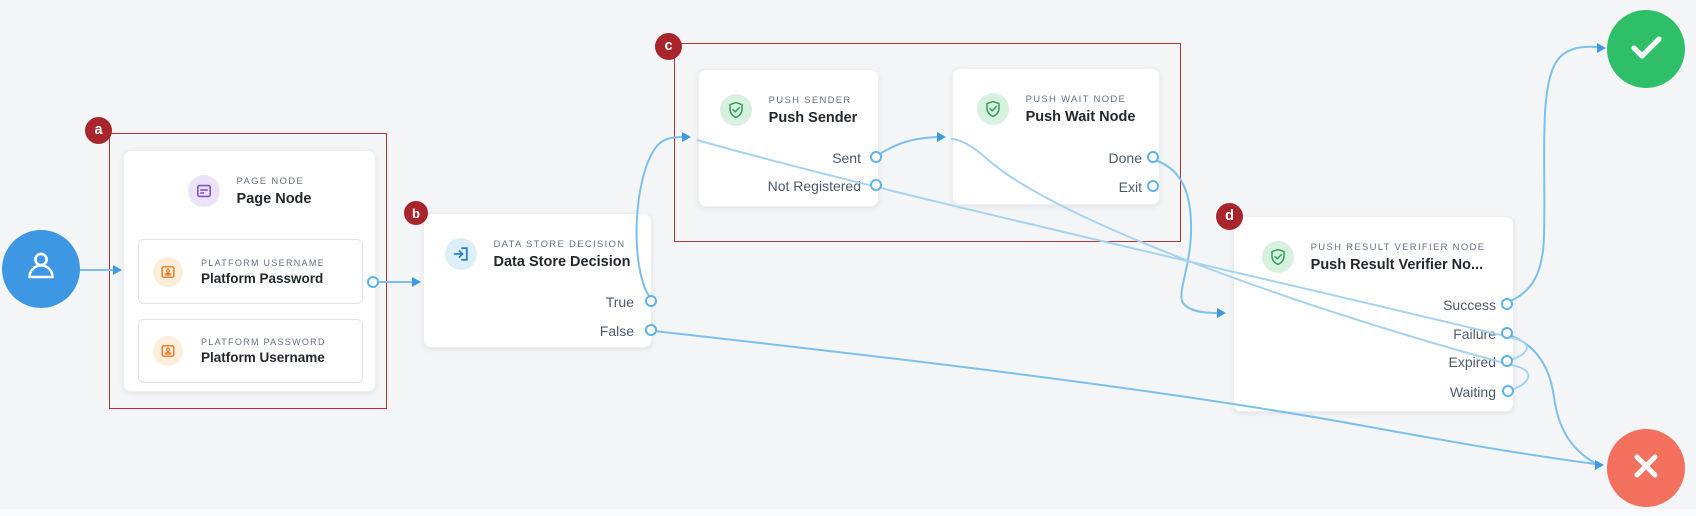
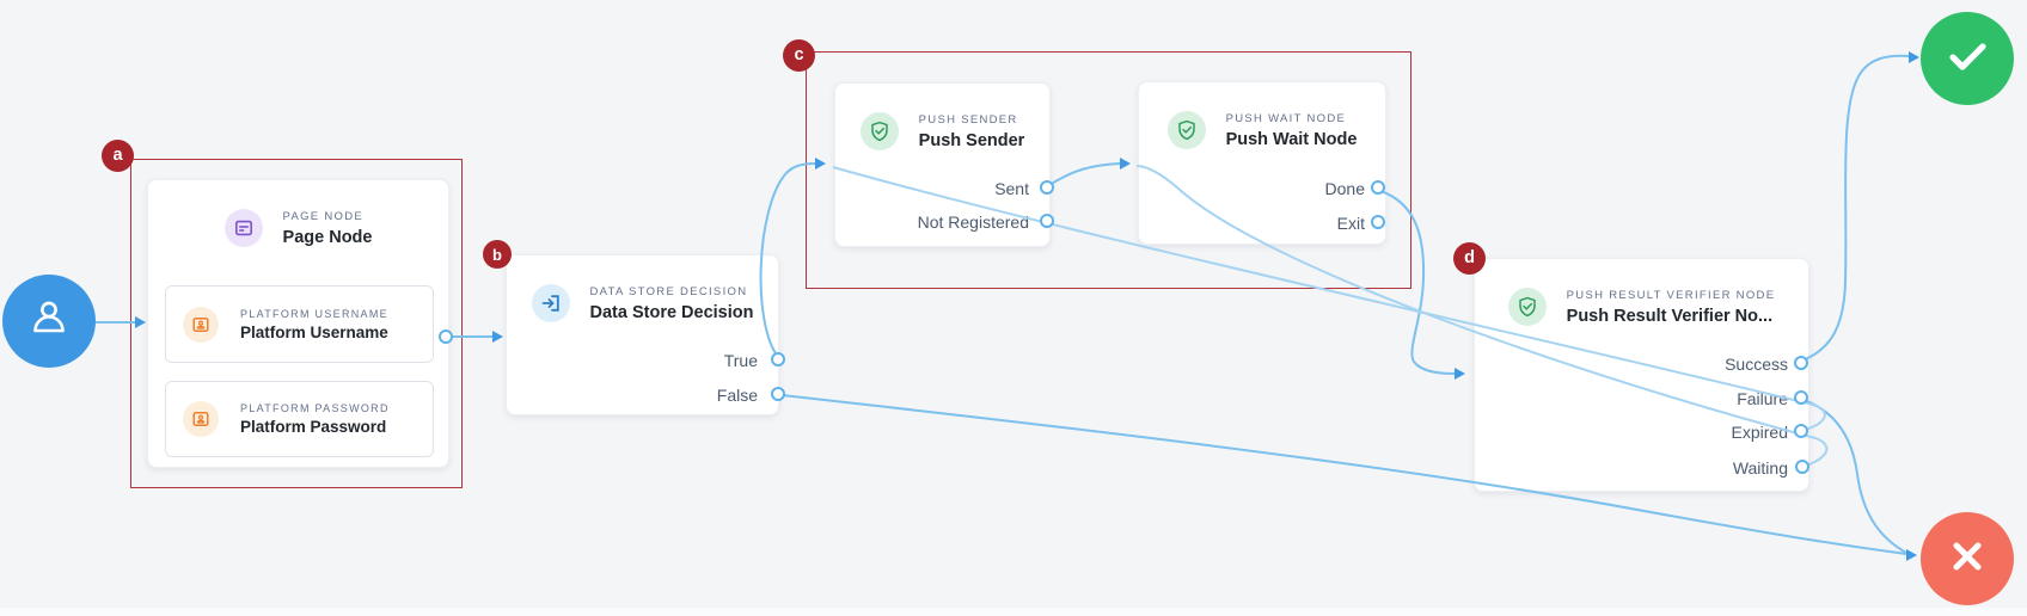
  PAGE NODE
  Page Node
  PLATFORM USERNAME
- Platform Password
+ Platform Username
  PLATFORM PASSWORD
- Platform Username
+ Platform Password
  DATA STORE DECISION
  Data Store Decision
  True
  False
  PUSH SENDER
  Push Sender
  Sent
  Not Registered
  PUSH WAIT NODE
  Push Wait Node
  Done
  Exit
  PUSH RESULT VERIFIER NODE
  Push Result Verifier No...
  Success
  Failure
  Expired
  Waiting
  a
  b
  c
  d
